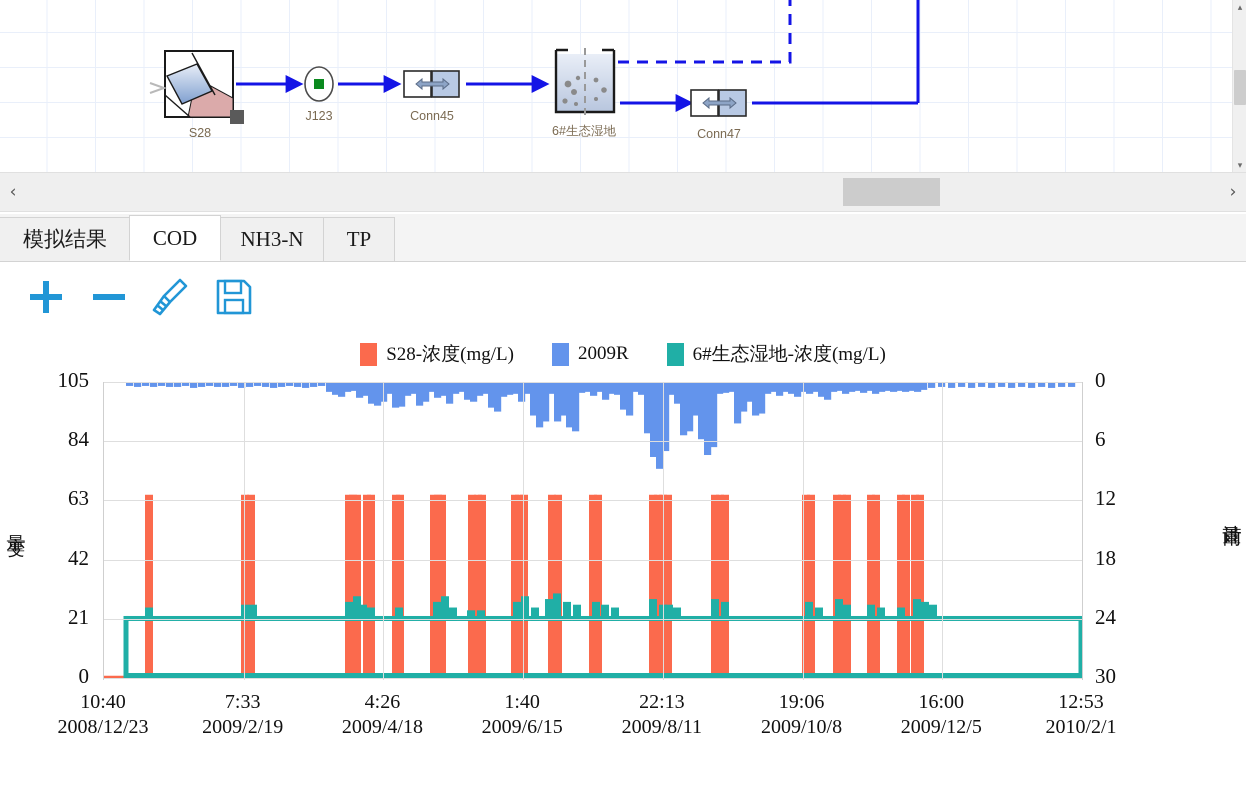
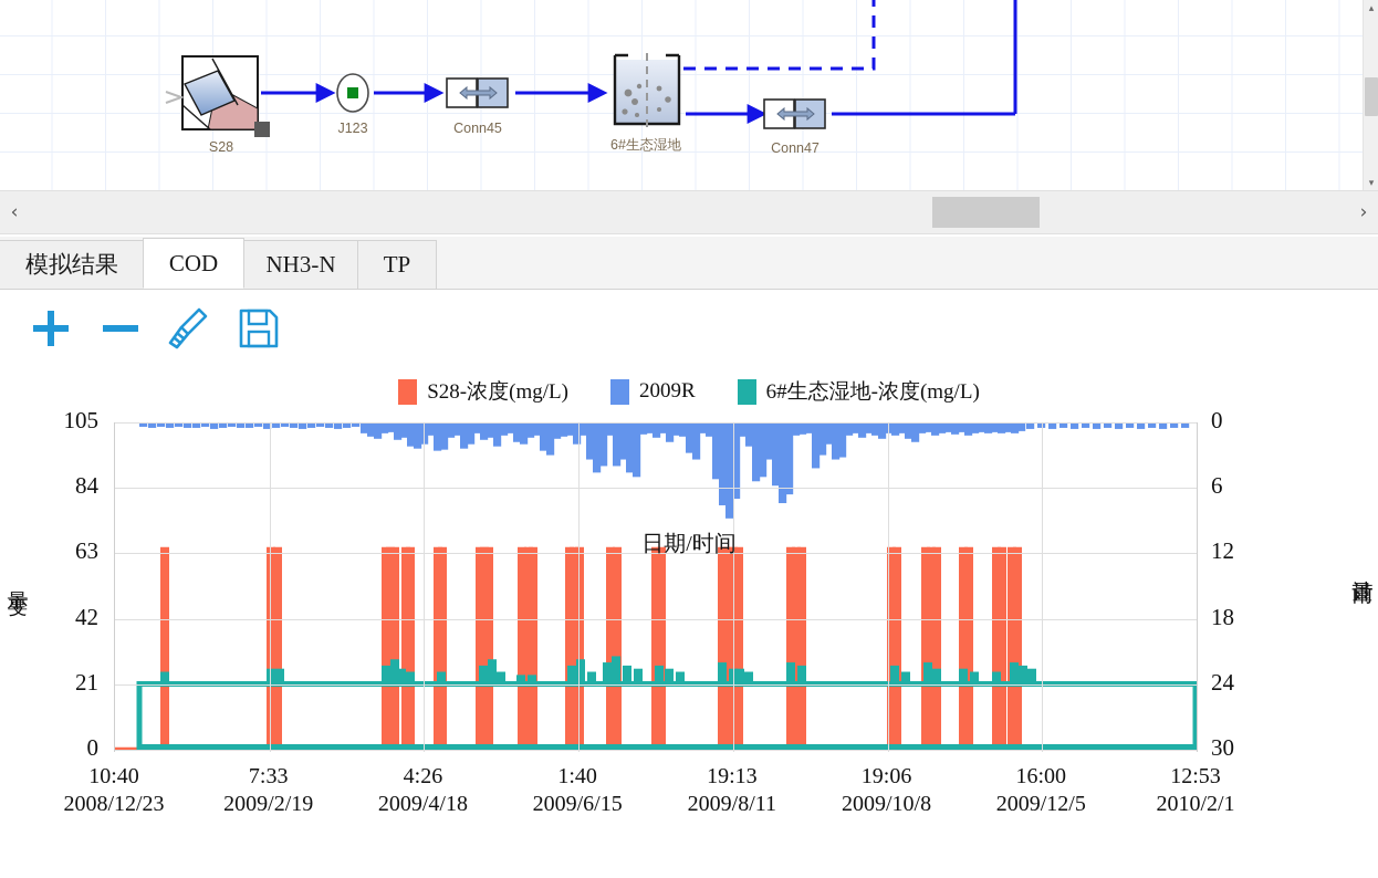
  S28
  J123
  Conn45
  6#生态湿地
  Conn47
  ▴
  ▾
  ‹
  ›
  模拟结果
  COD
  NH3-N
  TP
  S28-浓度(mg/L)
  2009R
  6#生态湿地-浓度(mg/L)
  10:40
  2008/12/23
  7:33
  2009/2/19
  4:26
  2009/4/18
  1:40
  2009/6/15
- 22:13
+ 19:13
  2009/8/11
  19:06
  2009/10/8
  16:00
  2009/12/5
  12:53
  2010/2/1
+ 日期/时间
  105
  84
  63
  42
  21
  0
  0
  6
  12
  18
  24
  30
